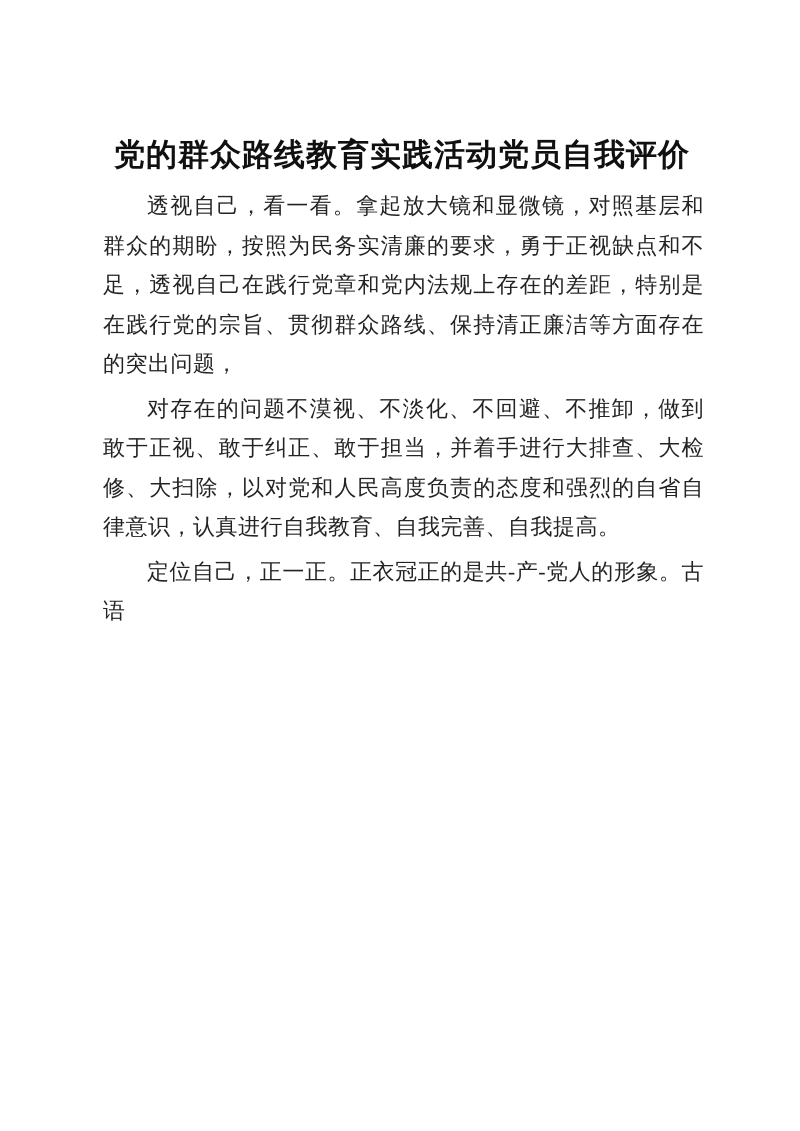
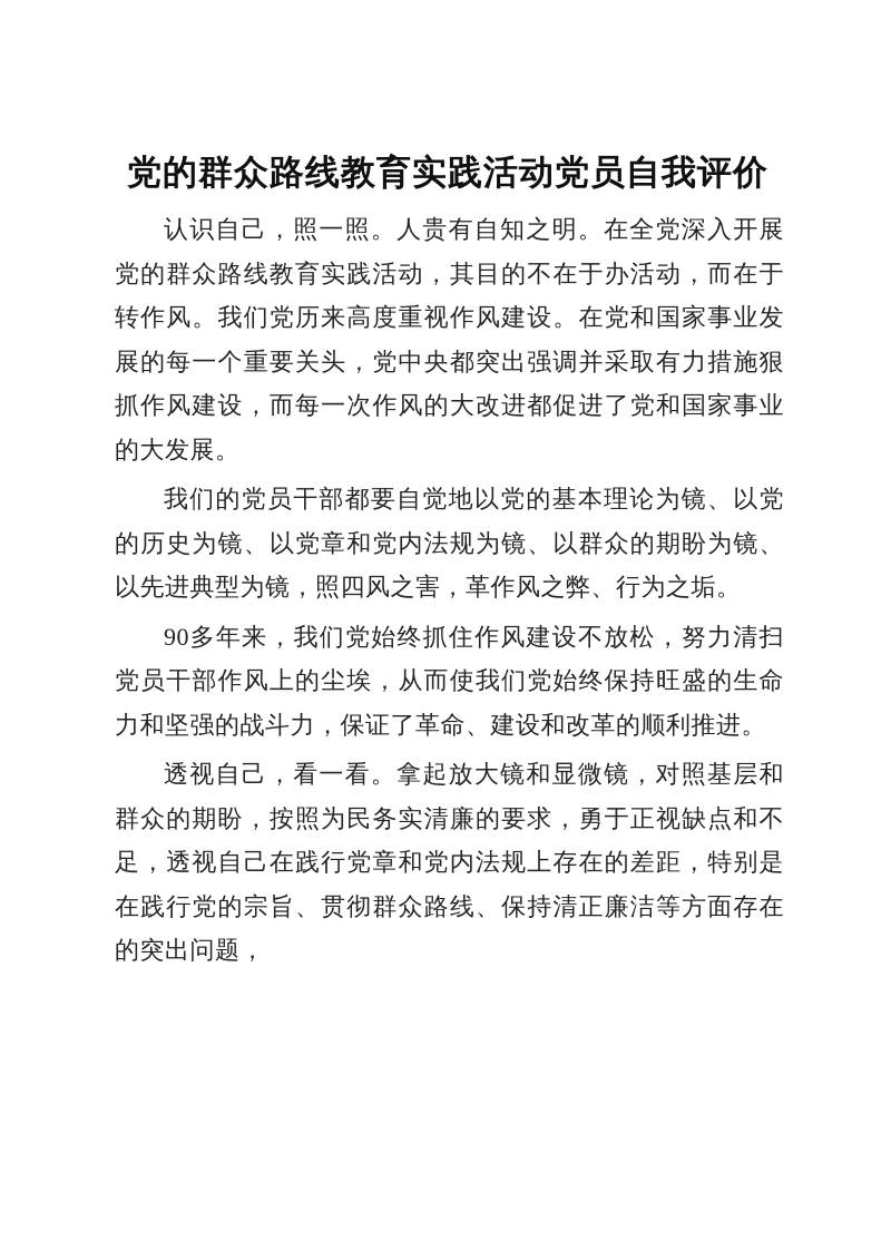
  党的群众路线教育实践活动党员自我评价
+ 认识自己，照一照。人贵有自知之明。在全党深入开展党的群众路线教育实践活动，其目的不在于办活动，而在于转作风。我们党历来高度重视作风建设。在党和国家事业发展的每一个重要关头，党中央都突出强调并采取有力措施狠抓作风建设，而每一次作风的大改进都促进了党和国家事业的大发展。
+ 我们的党员干部都要自觉地以党的基本理论为镜、以党的历史为镜、以党章和党内法规为镜、以群众的期盼为镜、以先进典型为镜，照四风之害，革作风之弊、行为之垢。
+ 90多年来，我们党始终抓住作风建设不放松，努力清扫党员干部作风上的尘埃，从而使我们党始终保持旺盛的生命力和坚强的战斗力，保证了革命、建设和改革的顺利推进。
  透视自己，看一看。拿起放大镜和显微镜，对照基层和群众的期盼，按照为民务实清廉的要求，勇于正视缺点和不足，透视自己在践行党章和党内法规上存在的差距，特别是在践行党的宗旨、贯彻群众路线、保持清正廉洁等方面存在的突出问题，
- 对存在的问题不漠视、不淡化、不回避、不推卸，做到敢于正视、敢于纠正、敢于担当，并着手进行大排查、大检修、大扫除，以对党和人民高度负责的态度和强烈的自省自律意识，认真进行自我教育、自我完善、自我提高。
- 定位自己，正一正。正衣冠正的是共-产-党人的形象。古语
